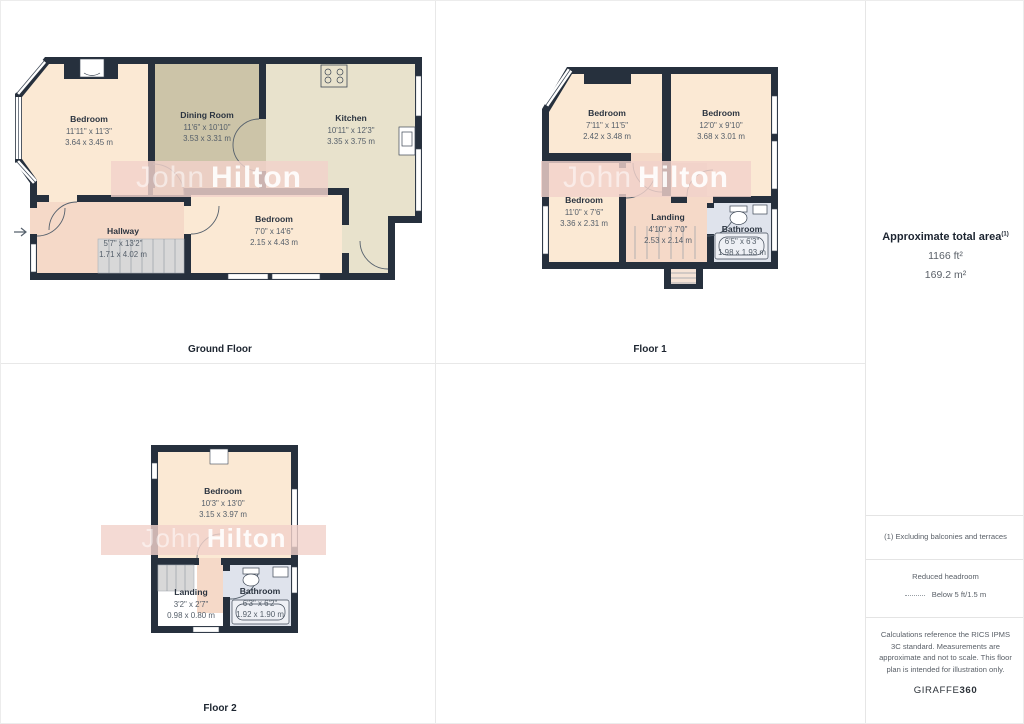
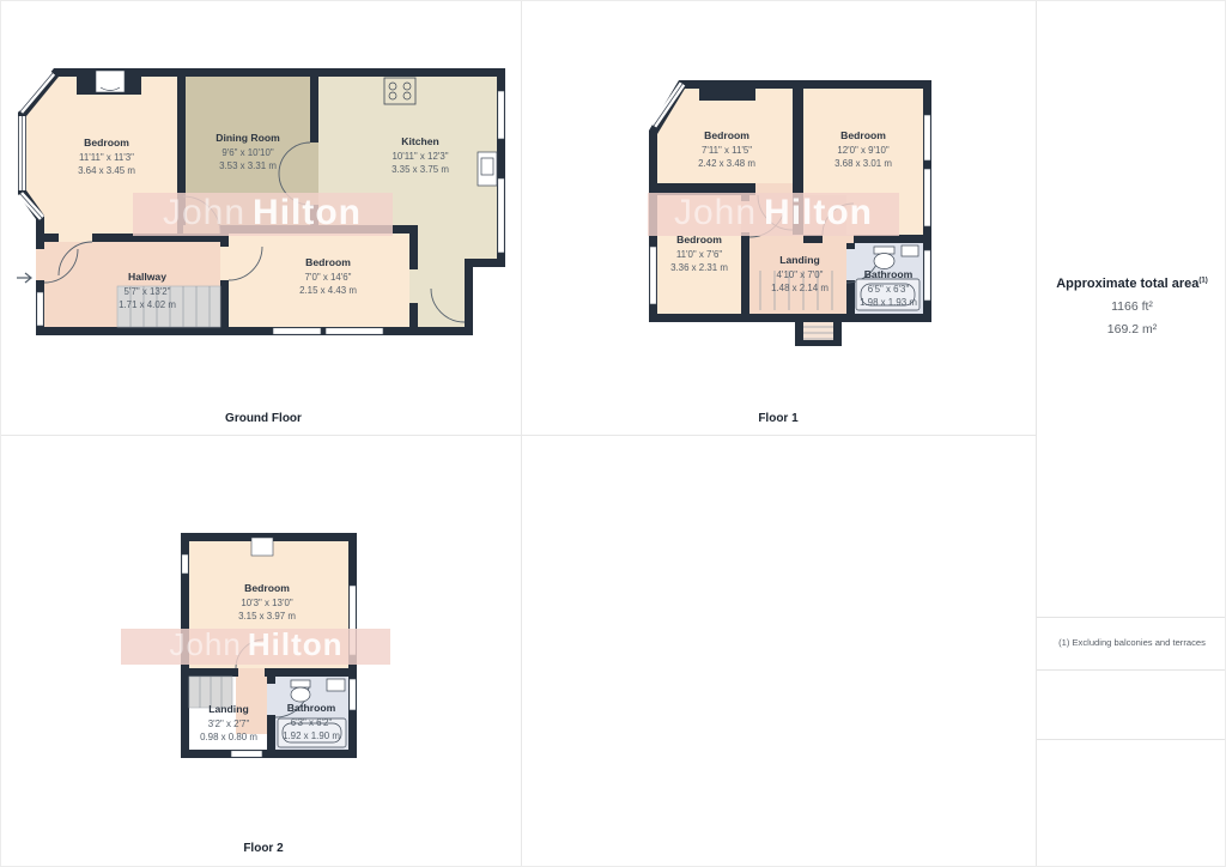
  John Hilton
  Bedroom
  11'11" x 11'3"
  3.64 x 3.45 m
  Dining Room
- 11'6" x 10'10"
+ 9'6" x 10'10"
  3.53 x 3.31 m
  Kitchen
  10'11" x 12'3"
  3.35 x 3.75 m
  Hallway
  5'7" x 13'2"
  1.71 x 4.02 m
  Bedroom
  7'0" x 14'6"
  2.15 x 4.43 m
  Ground Floor
  John Hilton
  Bedroom
  7'11" x 11'5"
  2.42 x 3.48 m
  Bedroom
  12'0" x 9'10"
  3.68 x 3.01 m
  Bedroom
  11'0" x 7'6"
  3.36 x 2.31 m
  Landing
  4'10" x 7'0"
- 2.53 x 2.14 m
+ 1.48 x 2.14 m
  Bathroom
  6'5" x 6'3"
  1.98 x 1.93 m
  Floor 1
  John Hilton
  Bedroom
  10'3" x 13'0"
  3.15 x 3.97 m
  Landing
  3'2" x 2'7"
  0.98 x 0.80 m
  Bathroom
  6'3" x 6'2"
  1.92 x 1.90 m
  Floor 2
  Approximate total area
  1166 ft²
  169.2 m²
  (1) Excluding balconies and terraces
- Reduced headroom
- Below 5 ft/1.5 m
- Calculations reference the RICS IPMS 3C standard. Measurements are approximate and not to scale. This floor plan is intended for illustration only.
- GIRAFFE360
